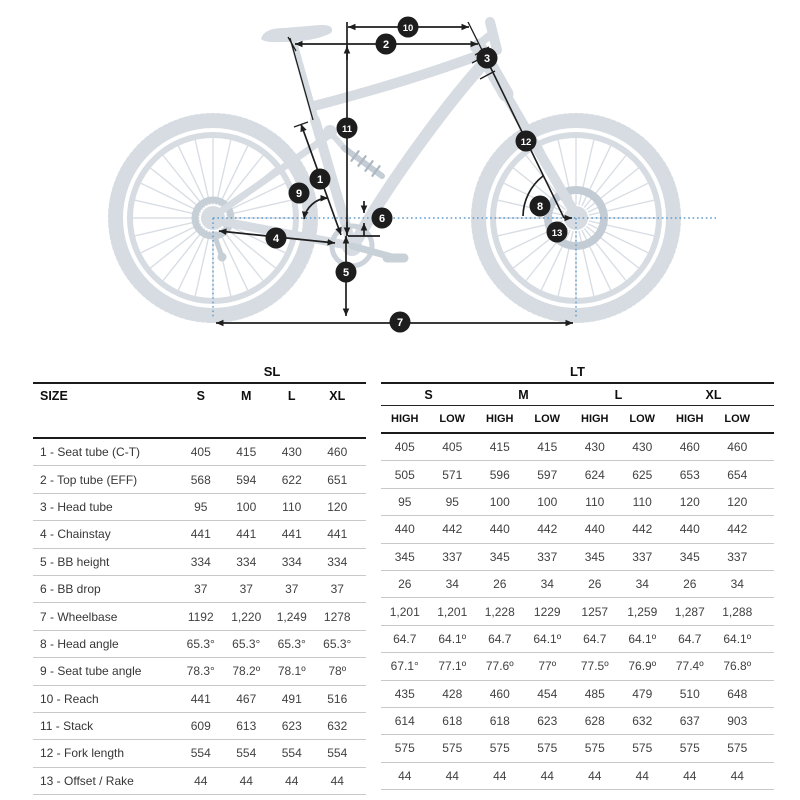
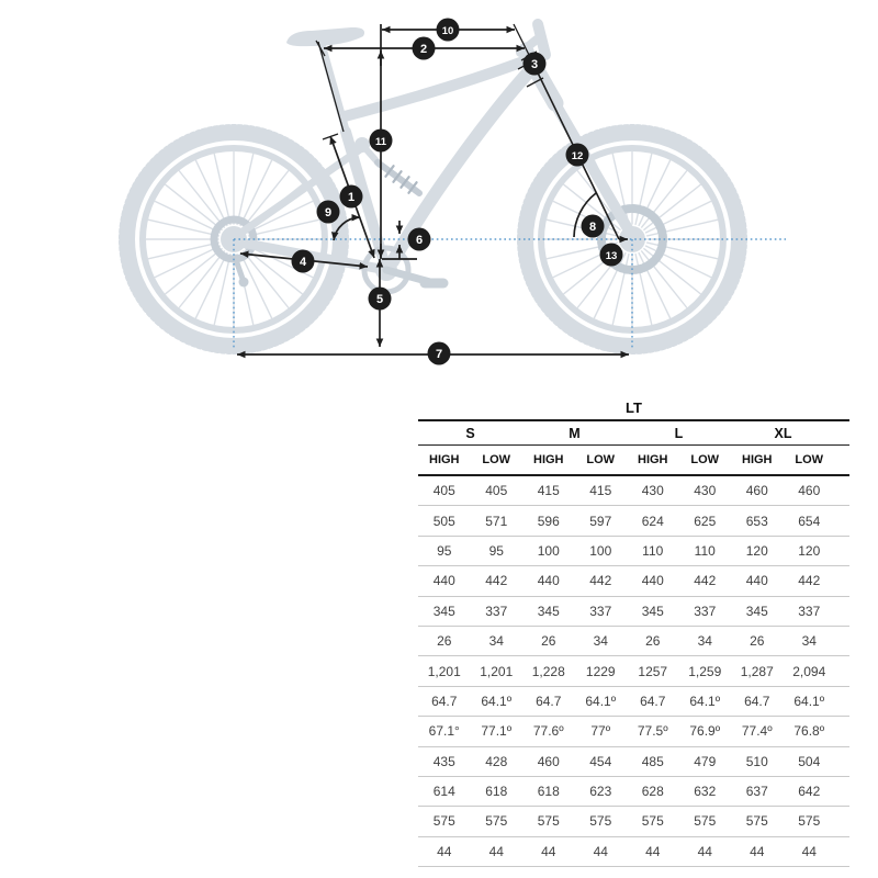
  1
  2
  3
  4
  5
  6
  7
  8
  9
  10
  11
  12
  13
- 	SL
- SIZE	S	M	L	XL
- 1 - Seat tube (C-T)	405	415	430	460
- 2 - Top tube (EFF)	568	594	622	651
- 3 - Head tube	95	100	110	120
- 4 - Chainstay	441	441	441	441
- 5 - BB height	334	334	334	334
- 6 - BB drop	37	37	37	37
- 7 - Wheelbase	1192	1,220	1,249	1278
- 8 - Head angle	65.3°	65.3°	65.3°	65.3°
- 9 - Seat tube angle	78.3°	78.2º	78.1º	78º
- 10 - Reach	441	467	491	516
- 11 - Stack	609	613	623	632
- 12 - Fork length	554	554	554	554
- 13 - Offset / Rake	44	44	44	44
  LT
  S	M	L	XL
  HIGH	LOW	HIGH	LOW	HIGH	LOW	HIGH	LOW
  405	405	415	415	430	430	460	460
  505	571	596	597	624	625	653	654
  95	95	100	100	110	110	120	120
  440	442	440	442	440	442	440	442
  345	337	345	337	345	337	345	337
  26	34	26	34	26	34	26	34
- 1,201	1,201	1,228	1229	1257	1,259	1,287	1,288
+ 1,201	1,201	1,228	1229	1257	1,259	1,287	2,094
  64.7	64.1º	64.7	64.1º	64.7	64.1º	64.7	64.1º
  67.1°	77.1º	77.6º	77º	77.5º	76.9º	77.4º	76.8º
- 435	428	460	454	485	479	510	648
+ 435	428	460	454	485	479	510	504
- 614	618	618	623	628	632	637	903
+ 614	618	618	623	628	632	637	642
  575	575	575	575	575	575	575	575
  44	44	44	44	44	44	44	44
